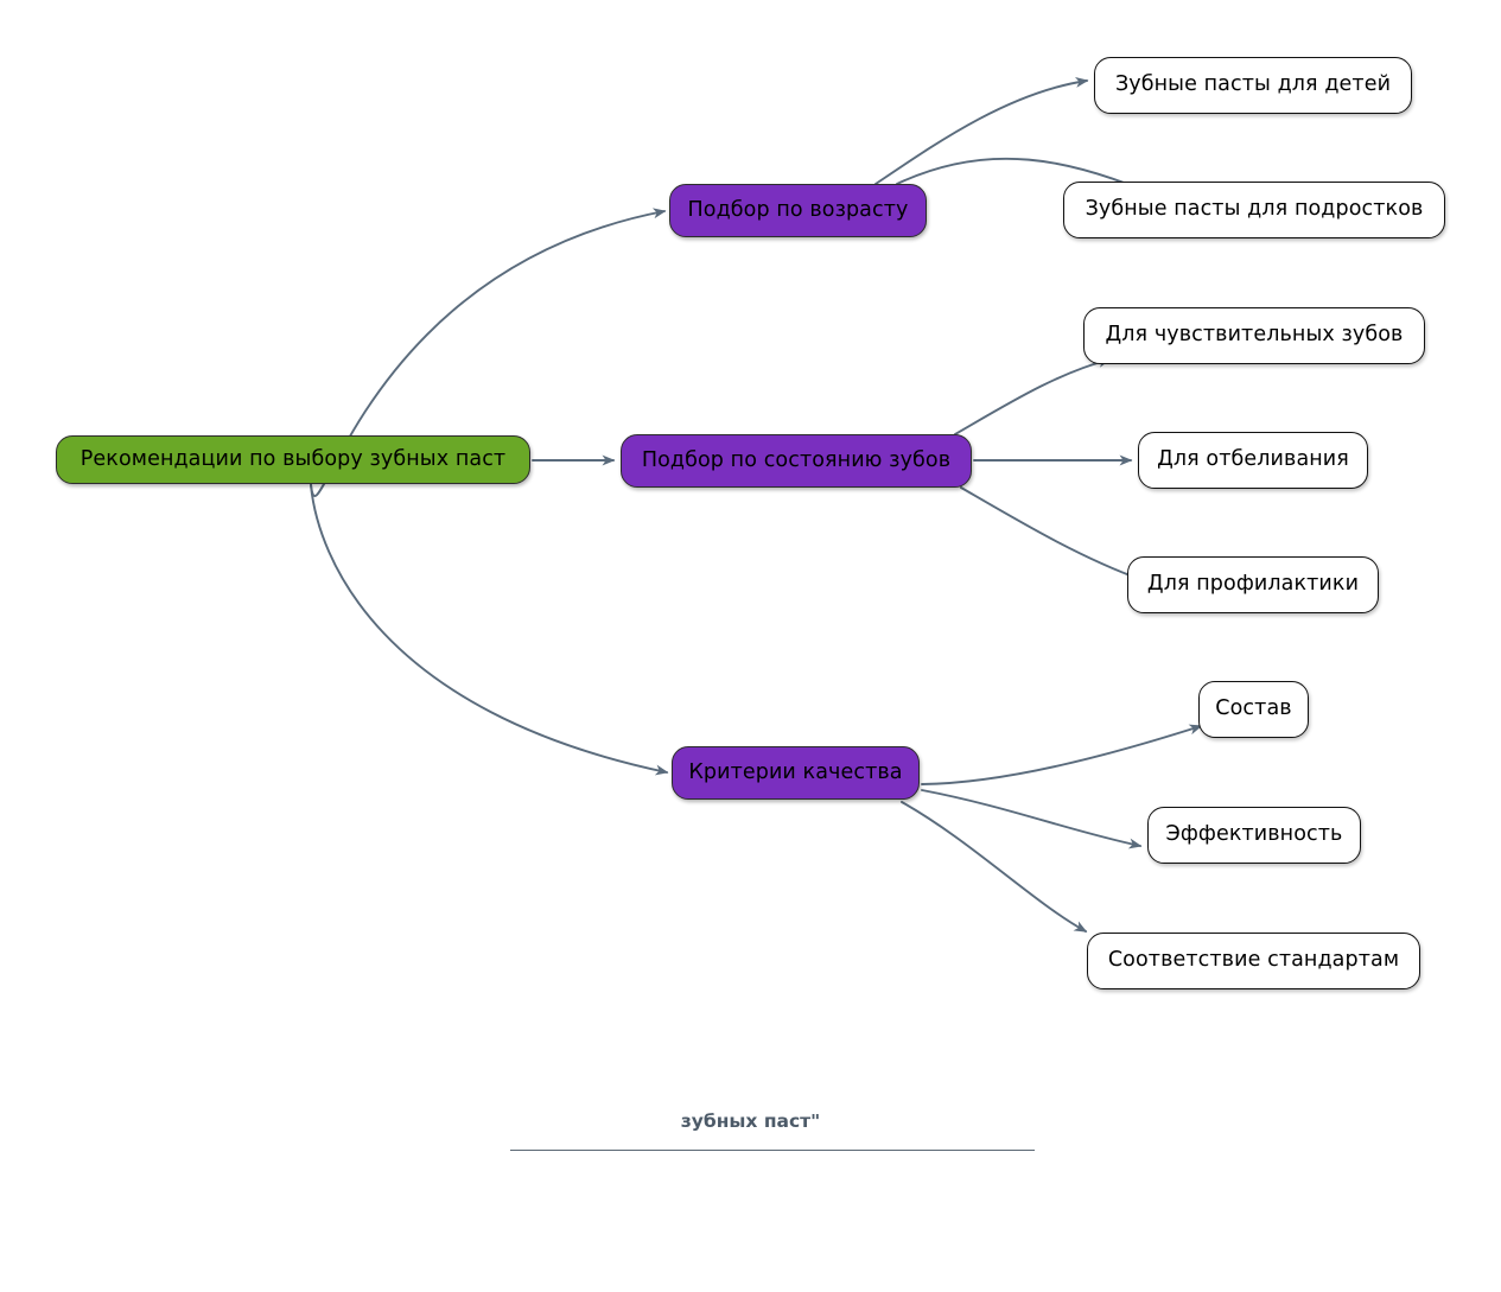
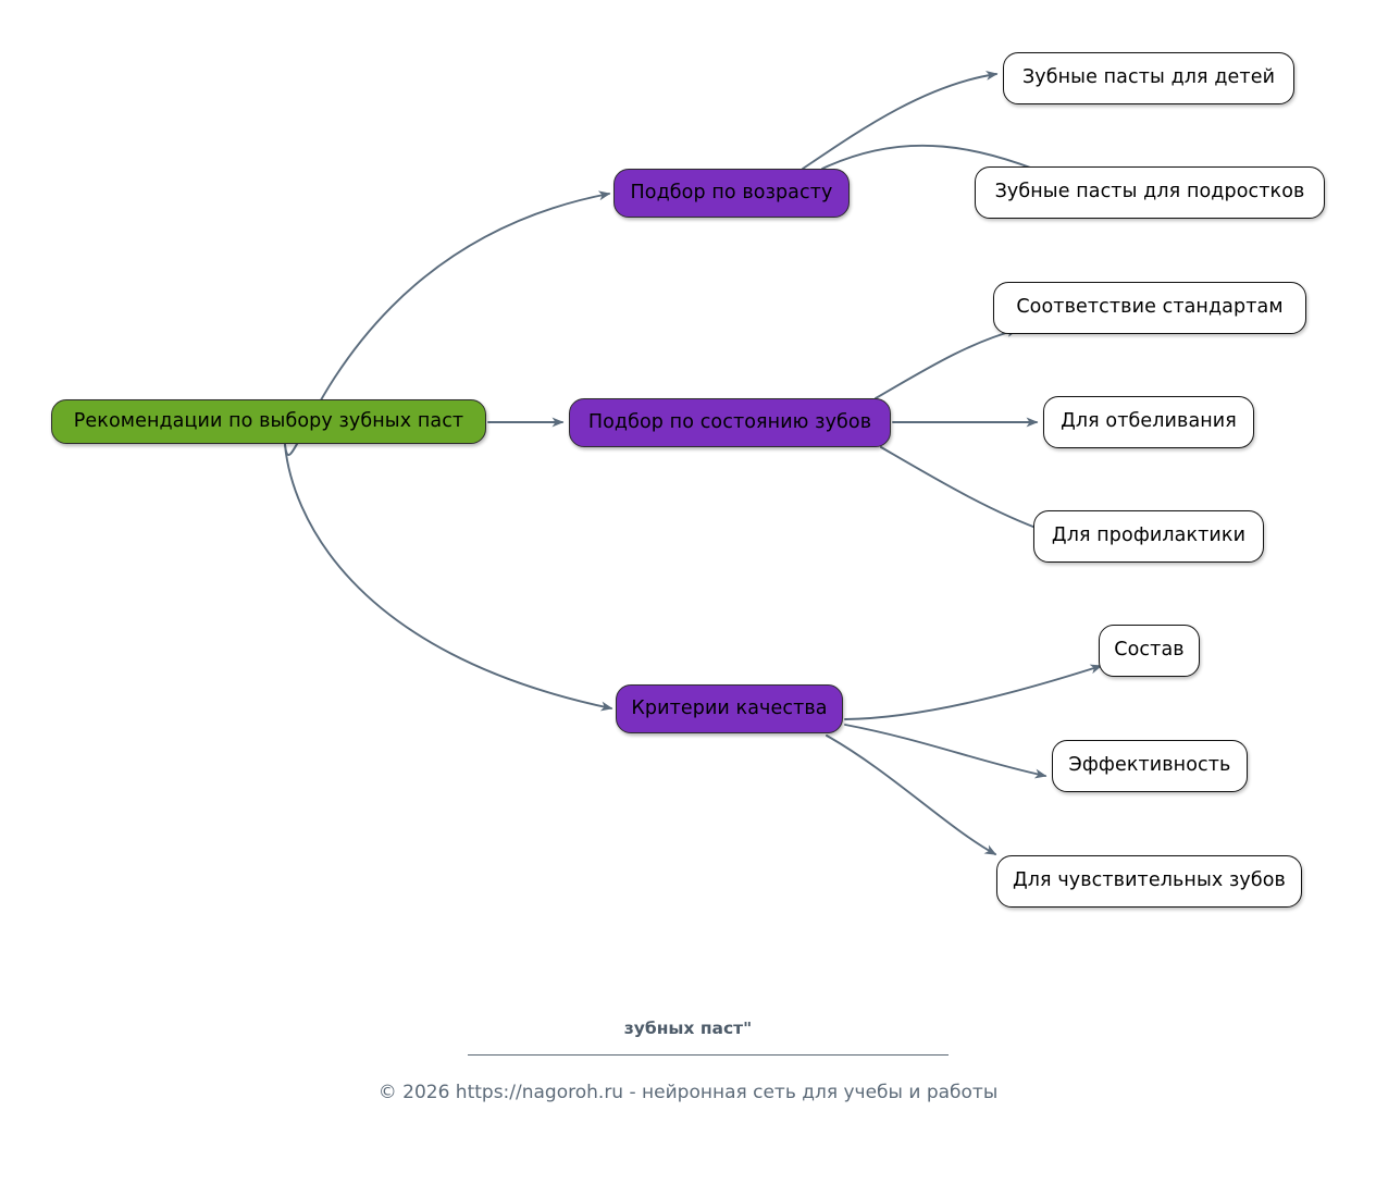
  Рекомендации по выбору зубных паст
  Подбор по возрасту
  Зубные пасты для детей
  Зубные пасты для подростков
  Подбор по состоянию зубов
- Для чувствительных зубов
+ Соответствие стандартам
  Для отбеливания
  Для профилактики
  Критерии качества
  Состав
  Эффективность
- Соответствие стандартам
+ Для чувствительных зубов
  зубных паст"
+ © 2026 https://nagoroh.ru - нейронная сеть для учебы и работы
